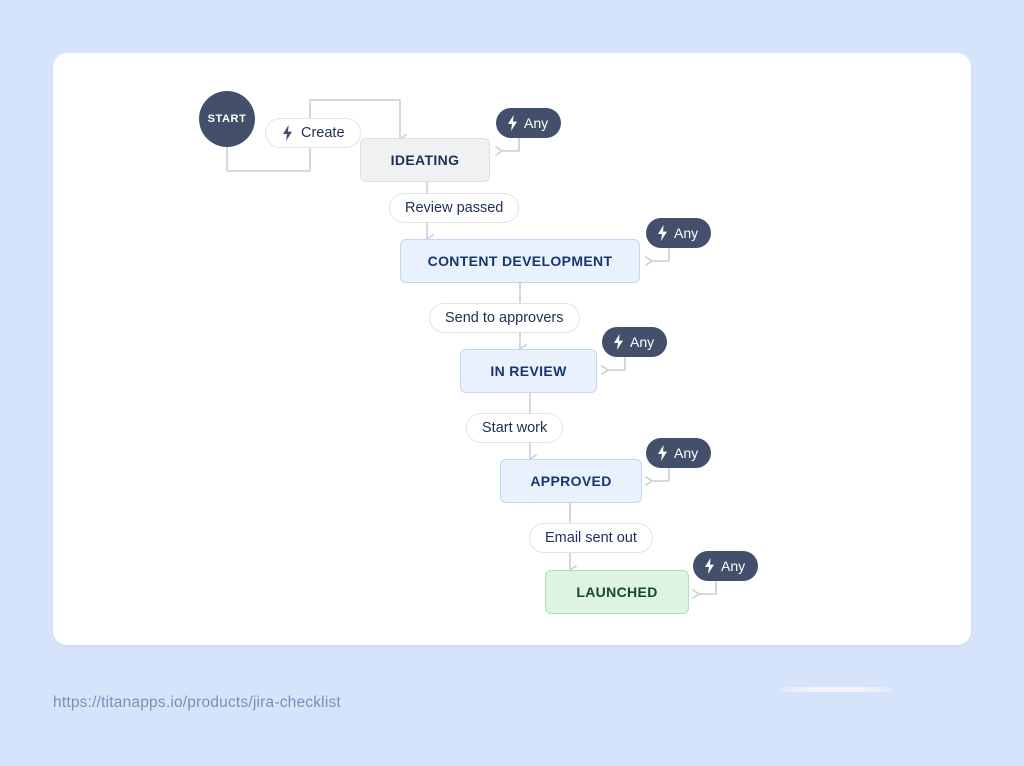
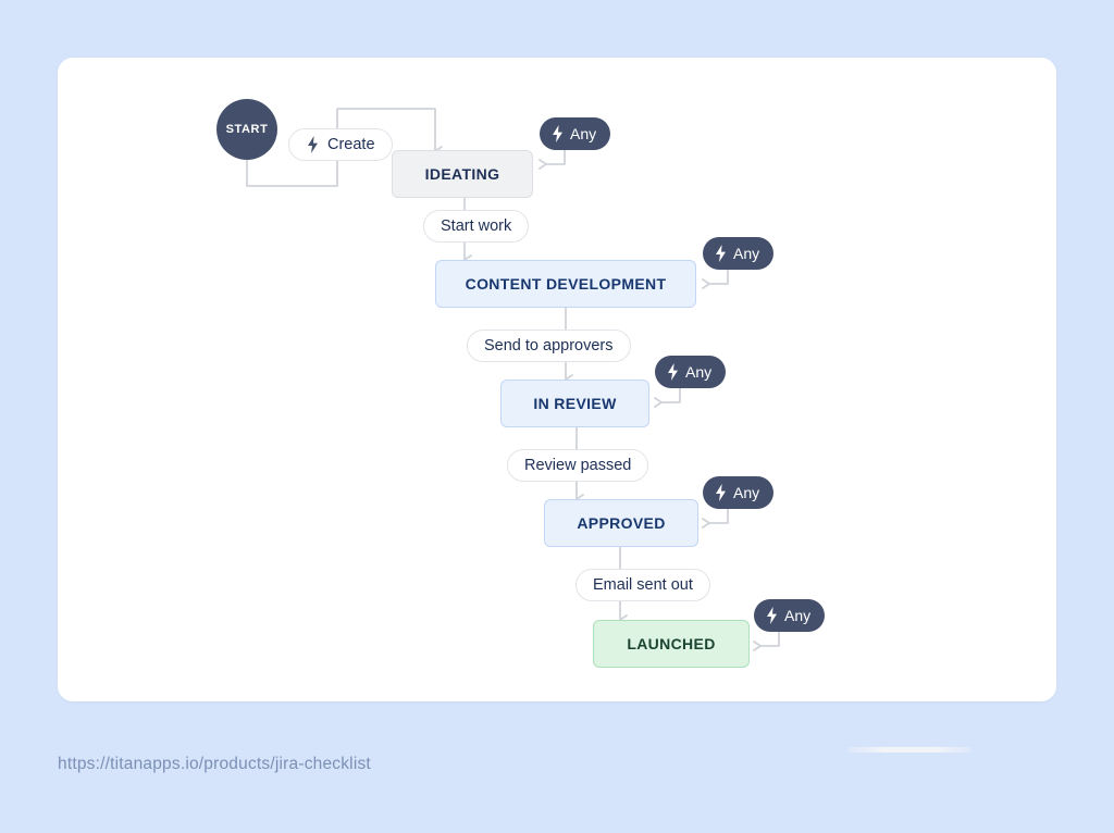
  START
  Create
- Review passed
+ Start work
  Send to approvers
- Start work
+ Review passed
  Email sent out
  IDEATING
  CONTENT DEVELOPMENT
  IN REVIEW
  APPROVED
  LAUNCHED
  Any
  Any
  Any
  Any
  Any
  https://titanapps.io/products/jira-checklist
